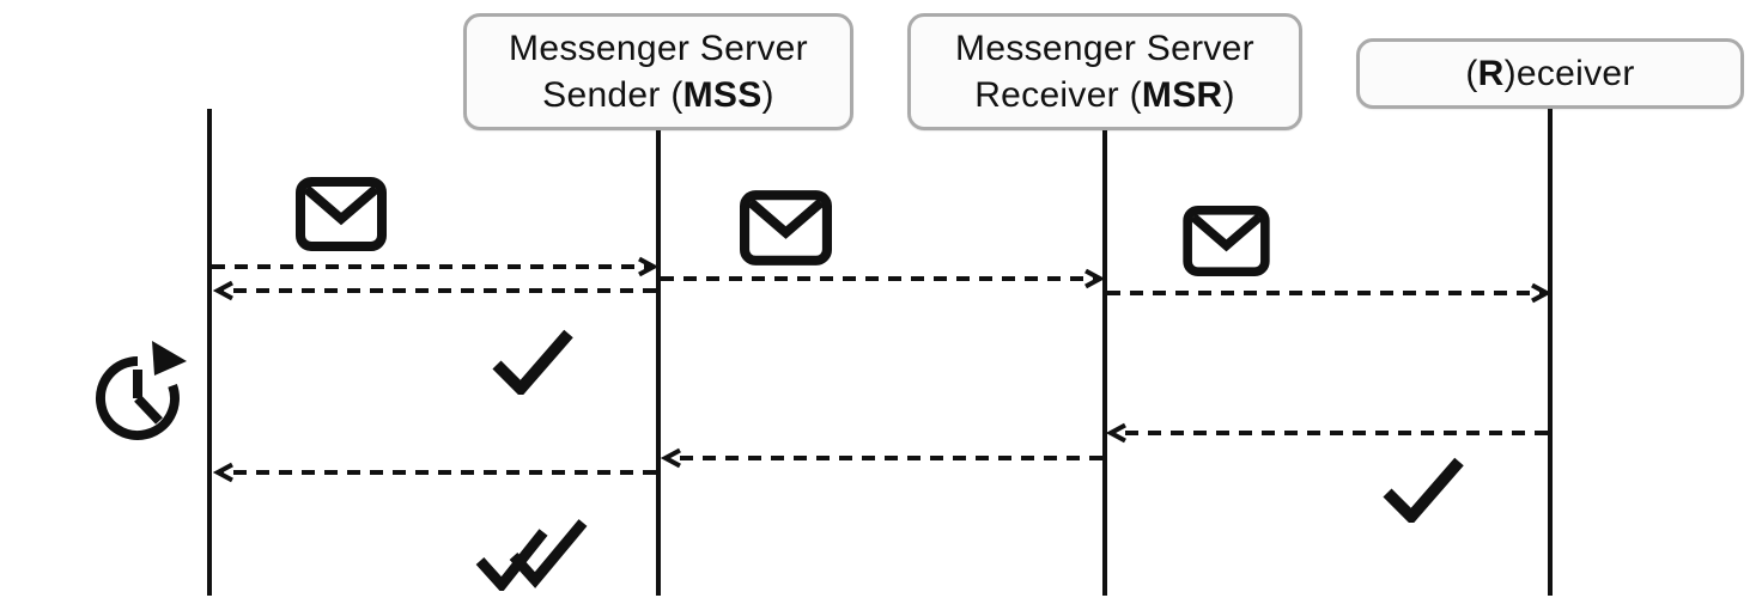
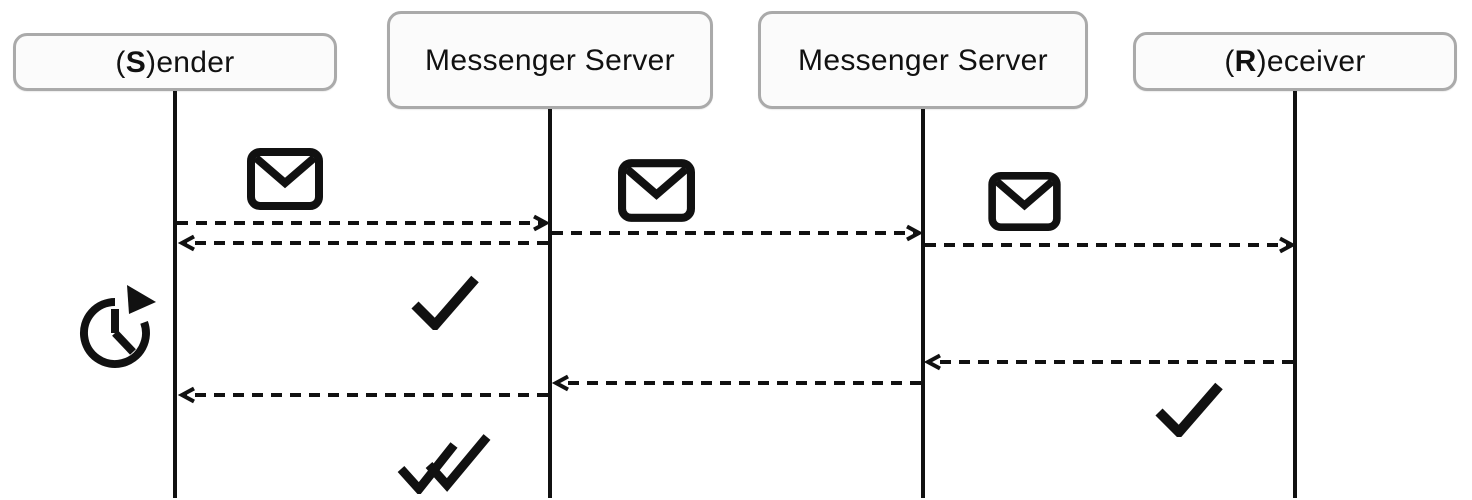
+ (S)ender
  Messenger Server
- Sender (MSS)
  Messenger Server
- Receiver (MSR)
  (R)eceiver
